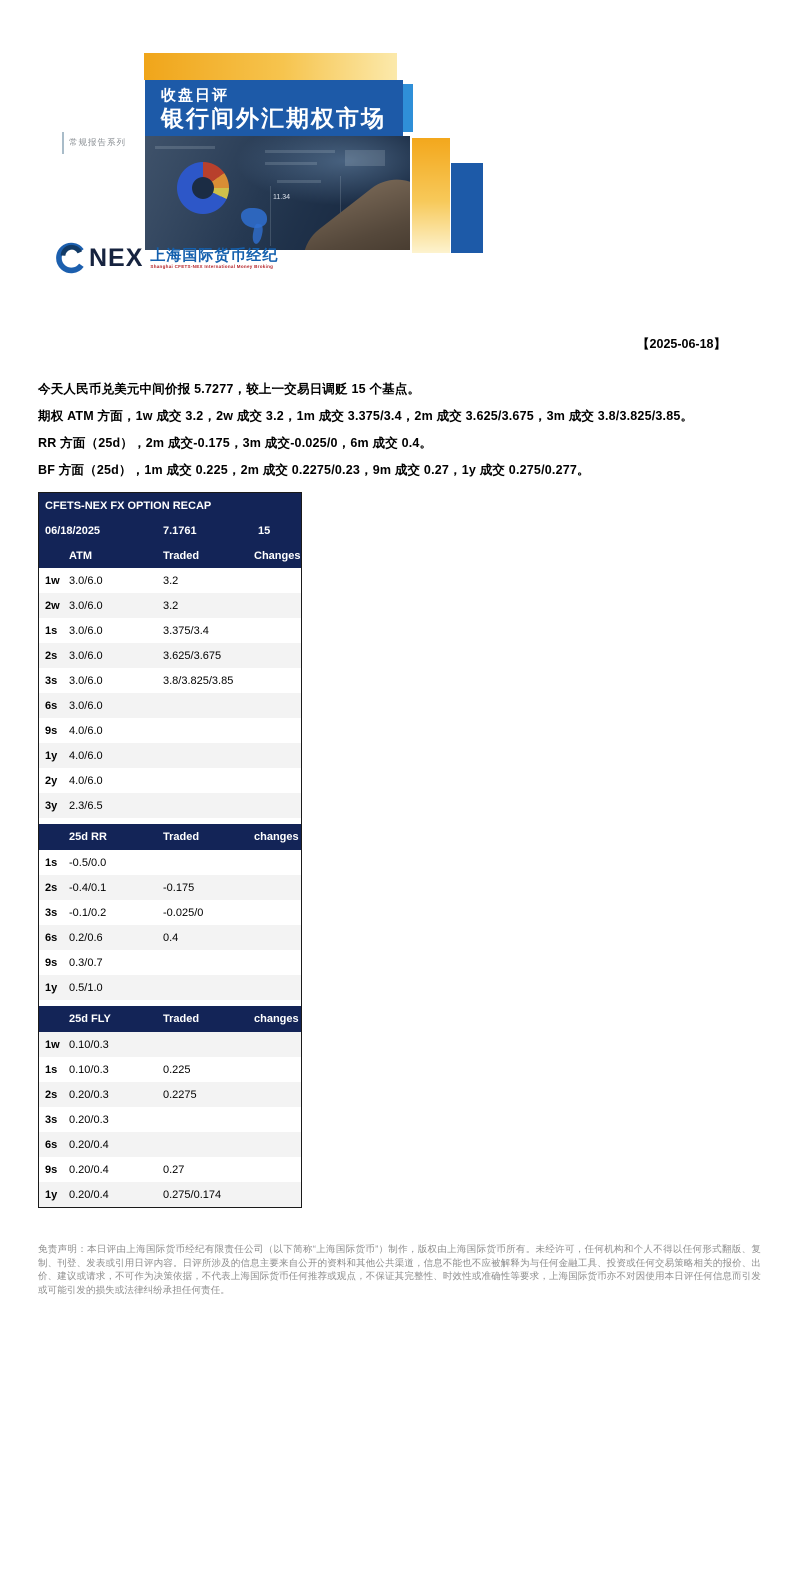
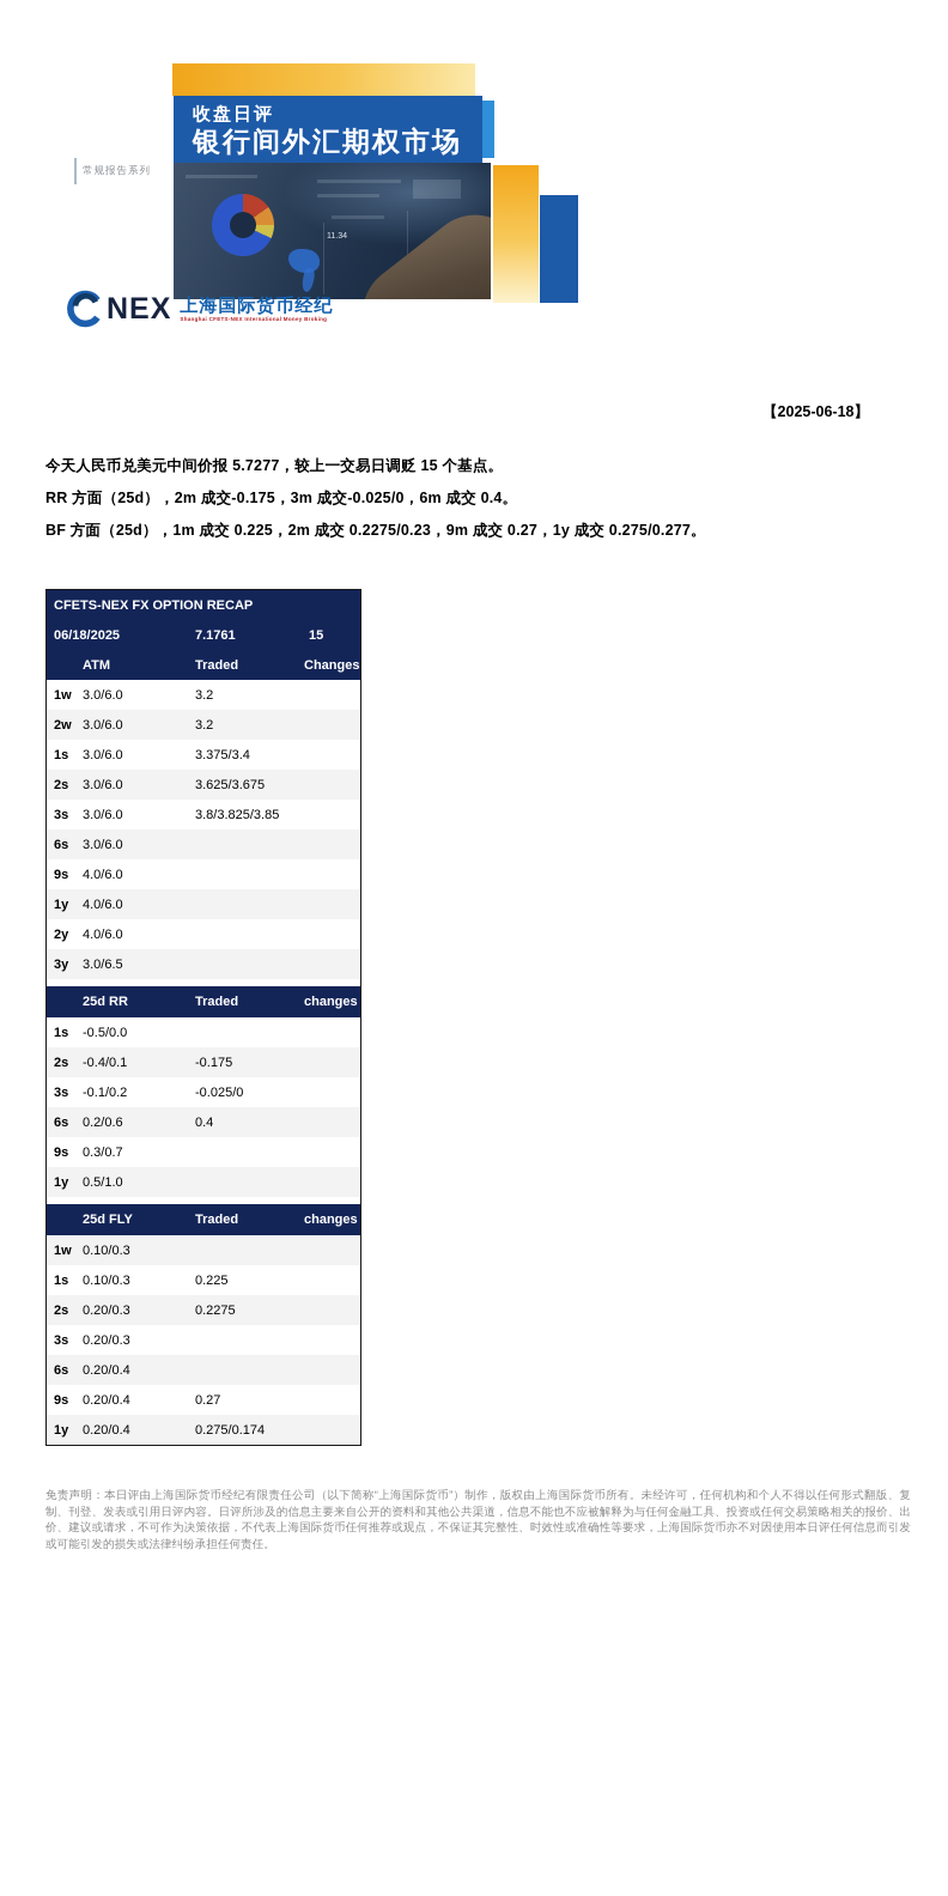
  收盘日评
  银行间外汇期权市场
  常规报告系列
  NEX
  上海国际货币经纪
  【2025-06-18】
  今天人民币兑美元中间价报 5.7277，较上一交易日调贬 15 个基点。
- 期权 ATM 方面，1w 成交 3.2，2w 成交 3.2，1m 成交 3.375/3.4，2m 成交 3.625/3.675，3m 成交 3.8/3.825/3.85。
  RR 方面（25d），2m 成交-0.175，3m 成交-0.025/0，6m 成交 0.4。
  BF 方面（25d），1m 成交 0.225，2m 成交 0.2275/0.23，9m 成交 0.27，1y 成交 0.275/0.277。
  CFETS-NEX FX OPTION RECAP
  06/18/2025
  7.1761
  15
  ATM
  Traded
  Changes
  1w
  3.0/6.0
  3.2
  2w
  3.0/6.0
  3.2
  1s
  3.0/6.0
  3.375/3.4
  2s
  3.0/6.0
  3.625/3.675
  3s
  3.0/6.0
  3.8/3.825/3.85
  6s
  3.0/6.0
  9s
  4.0/6.0
  1y
  4.0/6.0
  2y
  4.0/6.0
  3y
- 2.3/6.5
+ 3.0/6.5
  25d RR
  Traded
  changes
  1s
  -0.5/0.0
  2s
  -0.4/0.1
  -0.175
  3s
  -0.1/0.2
  -0.025/0
  6s
  0.2/0.6
  0.4
  9s
  0.3/0.7
  1y
  0.5/1.0
  25d FLY
  Traded
  changes
  1w
  0.10/0.3
  1s
  0.10/0.3
  0.225
  2s
  0.20/0.3
  0.2275
  3s
  0.20/0.3
  6s
  0.20/0.4
  9s
  0.20/0.4
  0.27
  1y
  0.20/0.4
  0.275/0.174
  免责声明：本日评由上海国际货币经纪有限责任公司（以下简称“上海国际货币”）制作，版权由上海国际货币所有。未经许可，任何机构和个人不得以任何形式翻版、复制、刊登、发表或引用日评内容。日评所涉及的信息主要来自公开的资料和其他公共渠道，信息不能也不应被解释为与任何金融工具、投资或任何交易策略相关的报价、出价、建议或请求，不可作为决策依据，不代表上海国际货币任何推荐或观点，不保证其完整性、时效性或准确性等要求，上海国际货币亦不对因使用本日评任何信息而引发或可能引发的损失或法律纠纷承担任何责任。
